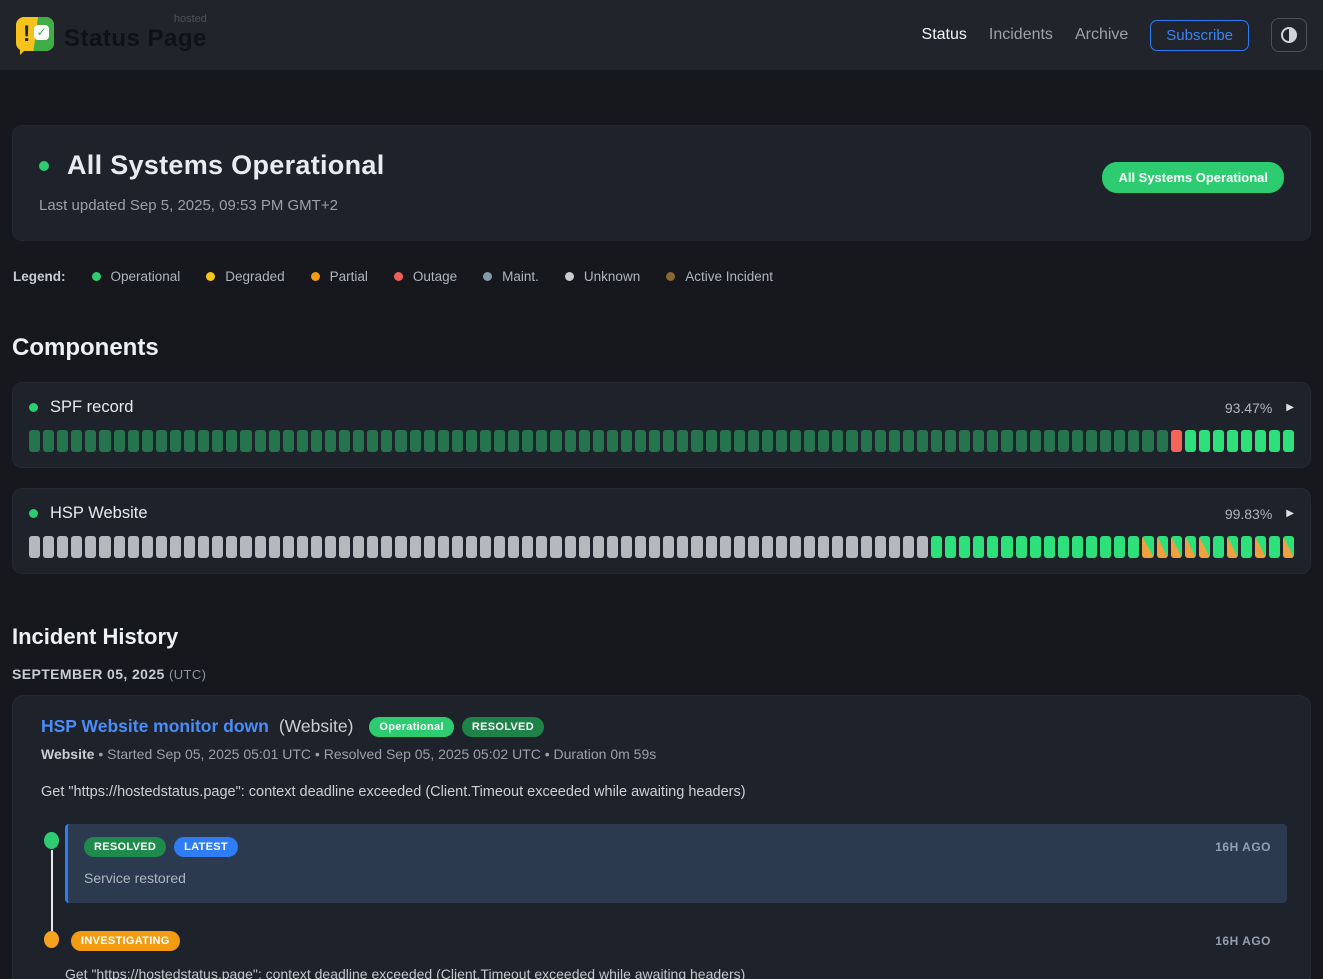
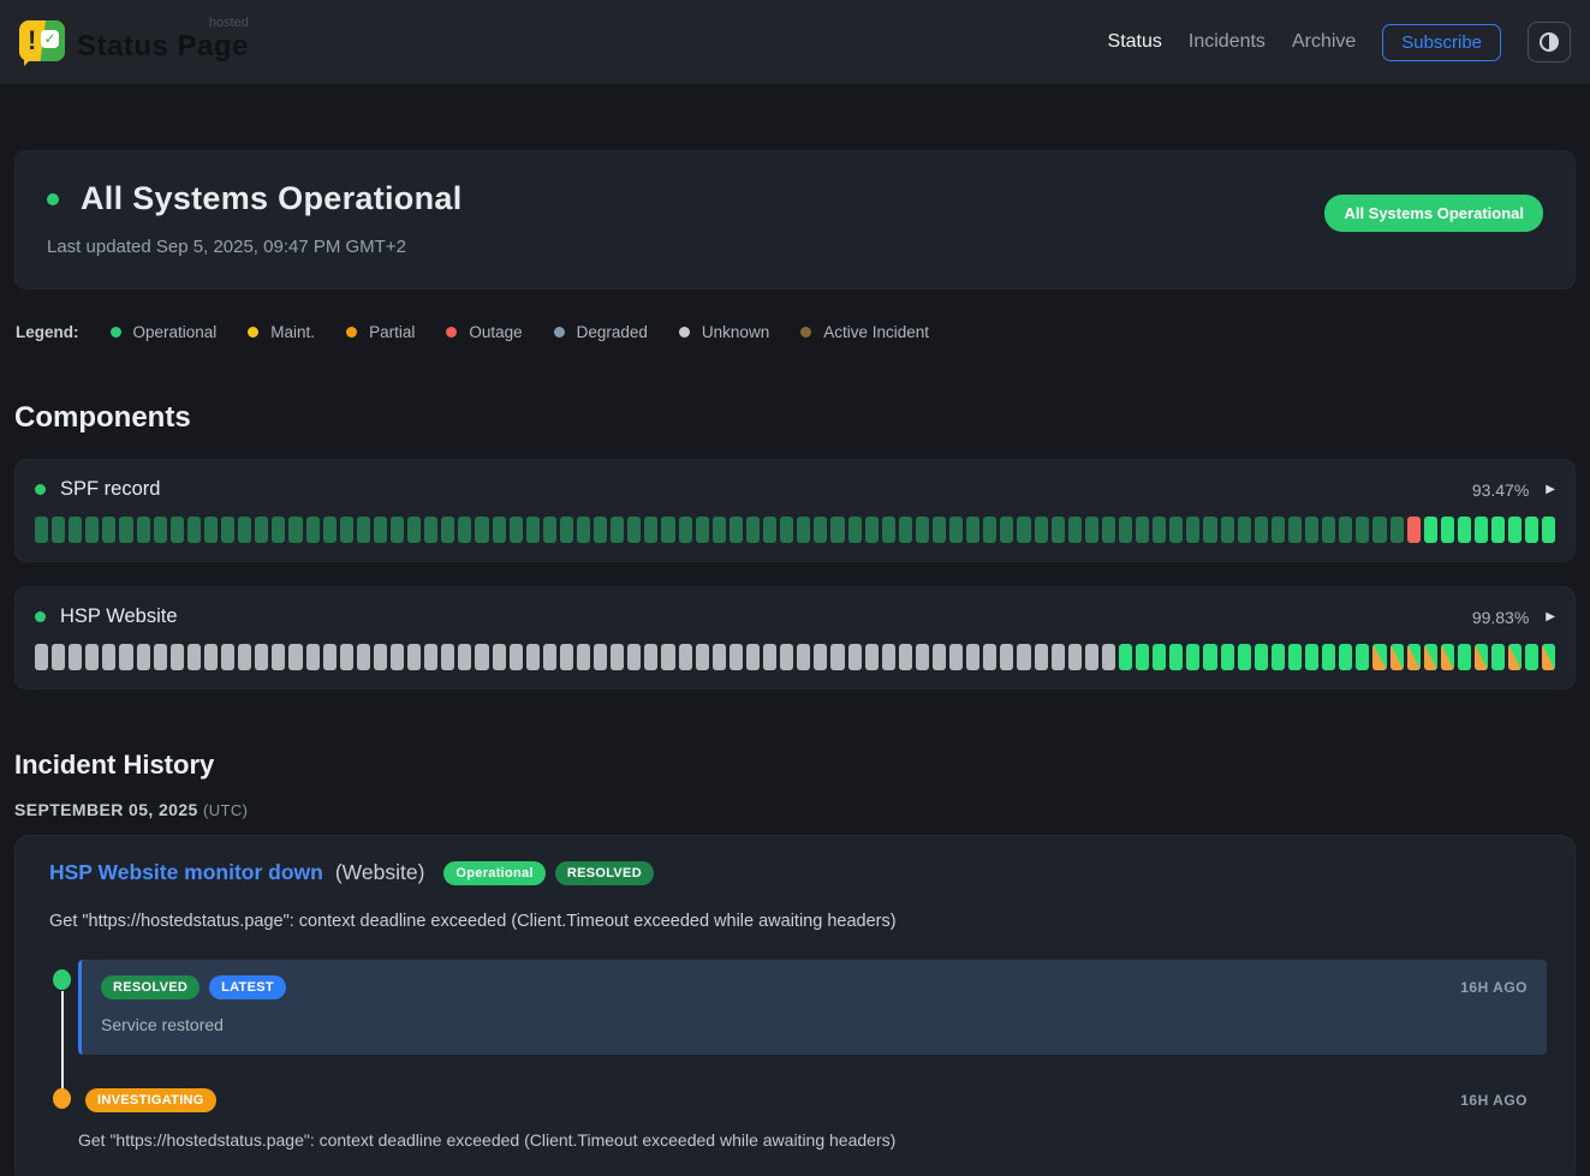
  !
  ✓
  hosted
  Status
  Incidents
  Archive
  Subscribe
  All Systems Operational
- Last updated Sep 5, 2025, 09:53 PM GMT+2
+ Last updated Sep 5, 2025, 09:47 PM GMT+2
  All Systems Operational
  Legend:
  Operational
- Degraded
+ Maint.
  Partial
  Outage
- Maint.
+ Degraded
  Unknown
  Active Incident
  Components
  SPF record
  93.47%
  ▶
  HSP Website
  99.83%
  ▶
  Incident History
  SEPTEMBER 05, 2025 (UTC)
  HSP Website monitor down
  (Website)
  Operational
  RESOLVED
- Website • Started Sep 05, 2025 05:01 UTC • Resolved Sep 05, 2025 05:02 UTC • Duration 0m 59s
  Get "https://hostedstatus.page": context deadline exceeded (Client.Timeout exceeded while awaiting headers)
  RESOLVED
  LATEST
  16H AGO
  Service restored
  INVESTIGATING
  16H AGO
  Get "https://hostedstatus.page": context deadline exceeded (Client.Timeout exceeded while awaiting headers)
